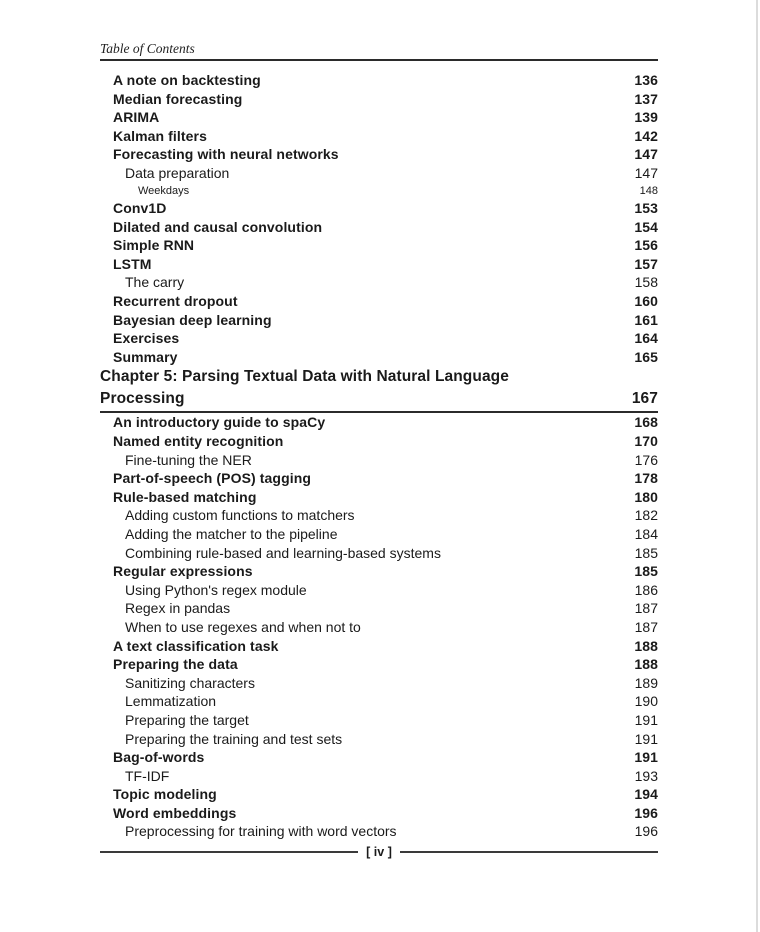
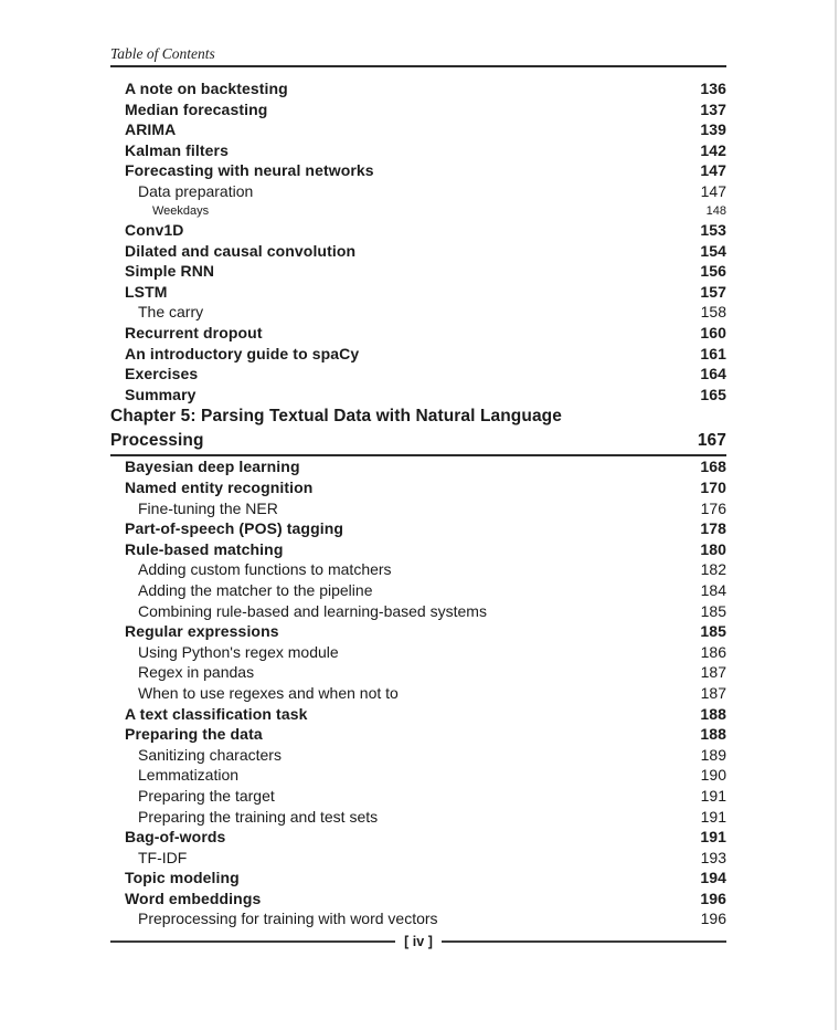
  Table of Contents
  A note on backtesting
  136
  Median forecasting
  137
  ARIMA
  139
  Kalman filters
  142
  Forecasting with neural networks
  147
  Data preparation
  147
  Weekdays
  148
  Conv1D
  153
  Dilated and causal convolution
  154
  Simple RNN
  156
  LSTM
  157
  The carry
  158
  Recurrent dropout
  160
- Bayesian deep learning
+ An introductory guide to spaCy
  161
  Exercises
  164
  Summary
  165
  Chapter 5: Parsing Textual Data with Natural Language
  Processing
  167
- An introductory guide to spaCy
+ Bayesian deep learning
  168
  Named entity recognition
  170
  Fine-tuning the NER
  176
  Part-of-speech (POS) tagging
  178
  Rule-based matching
  180
  Adding custom functions to matchers
  182
  Adding the matcher to the pipeline
  184
  Combining rule-based and learning-based systems
  185
  Regular expressions
  185
  Using Python's regex module
  186
  Regex in pandas
  187
  When to use regexes and when not to
  187
  A text classification task
  188
  Preparing the data
  188
  Sanitizing characters
  189
  Lemmatization
  190
  Preparing the target
  191
  Preparing the training and test sets
  191
  Bag-of-words
  191
  TF-IDF
  193
  Topic modeling
  194
  Word embeddings
  196
  Preprocessing for training with word vectors
  196
  [ iv ]
